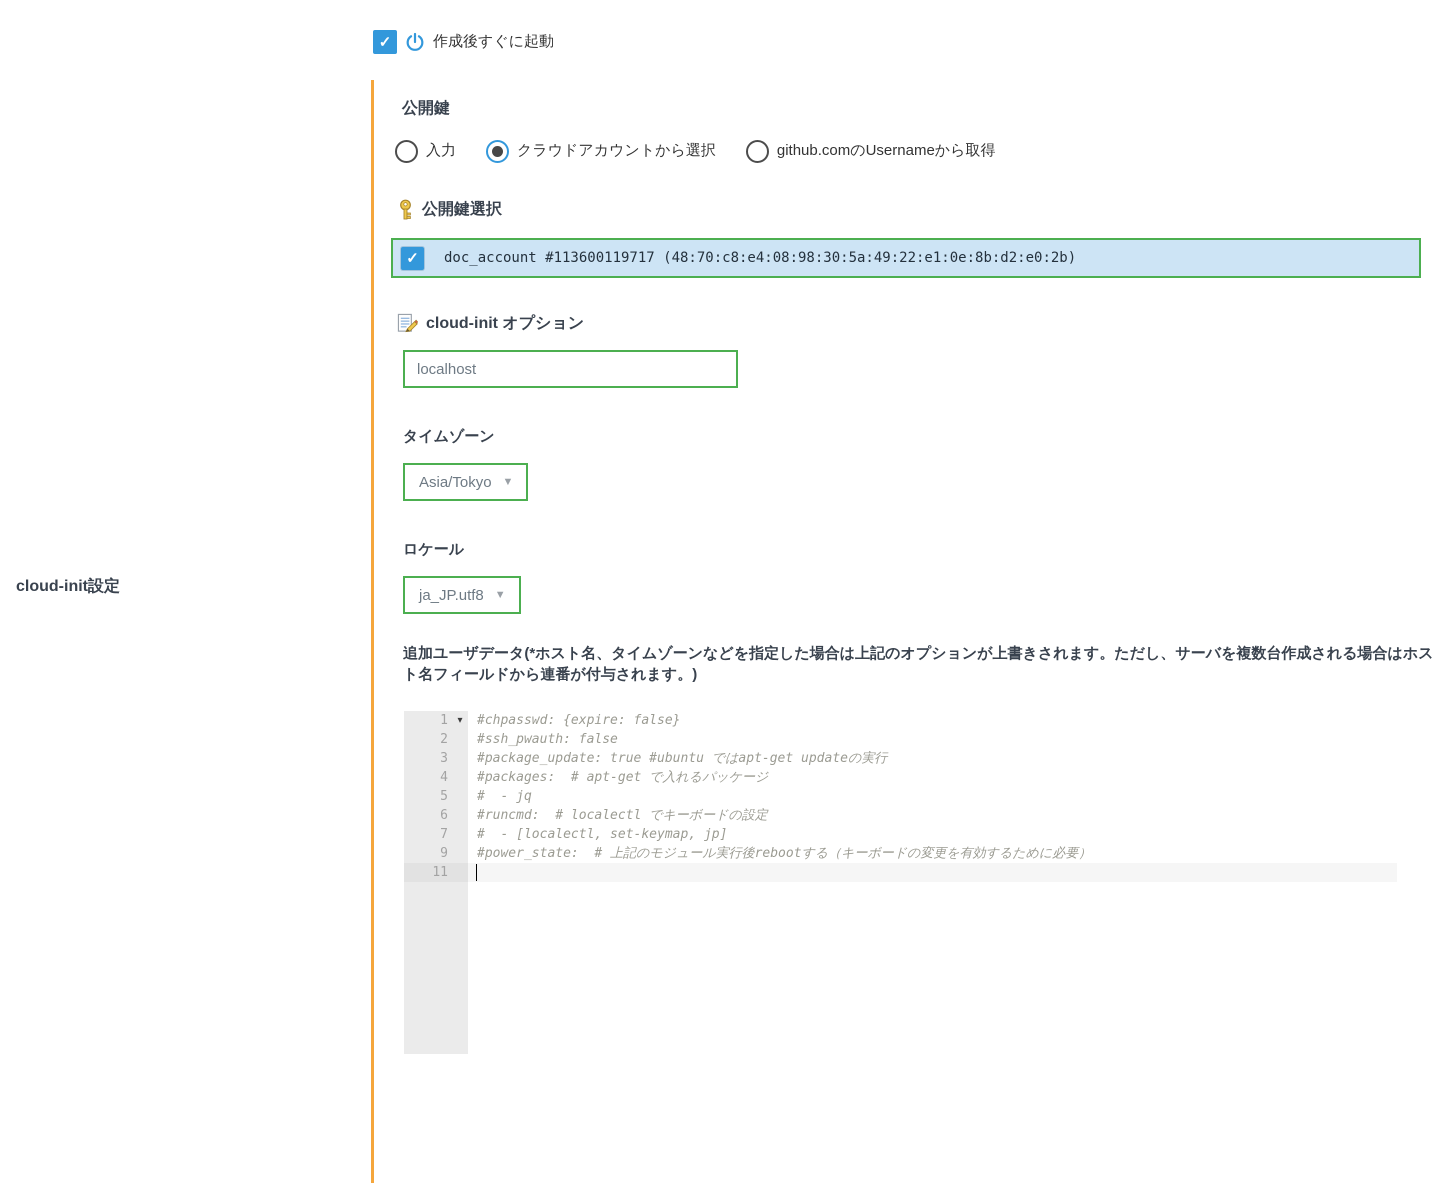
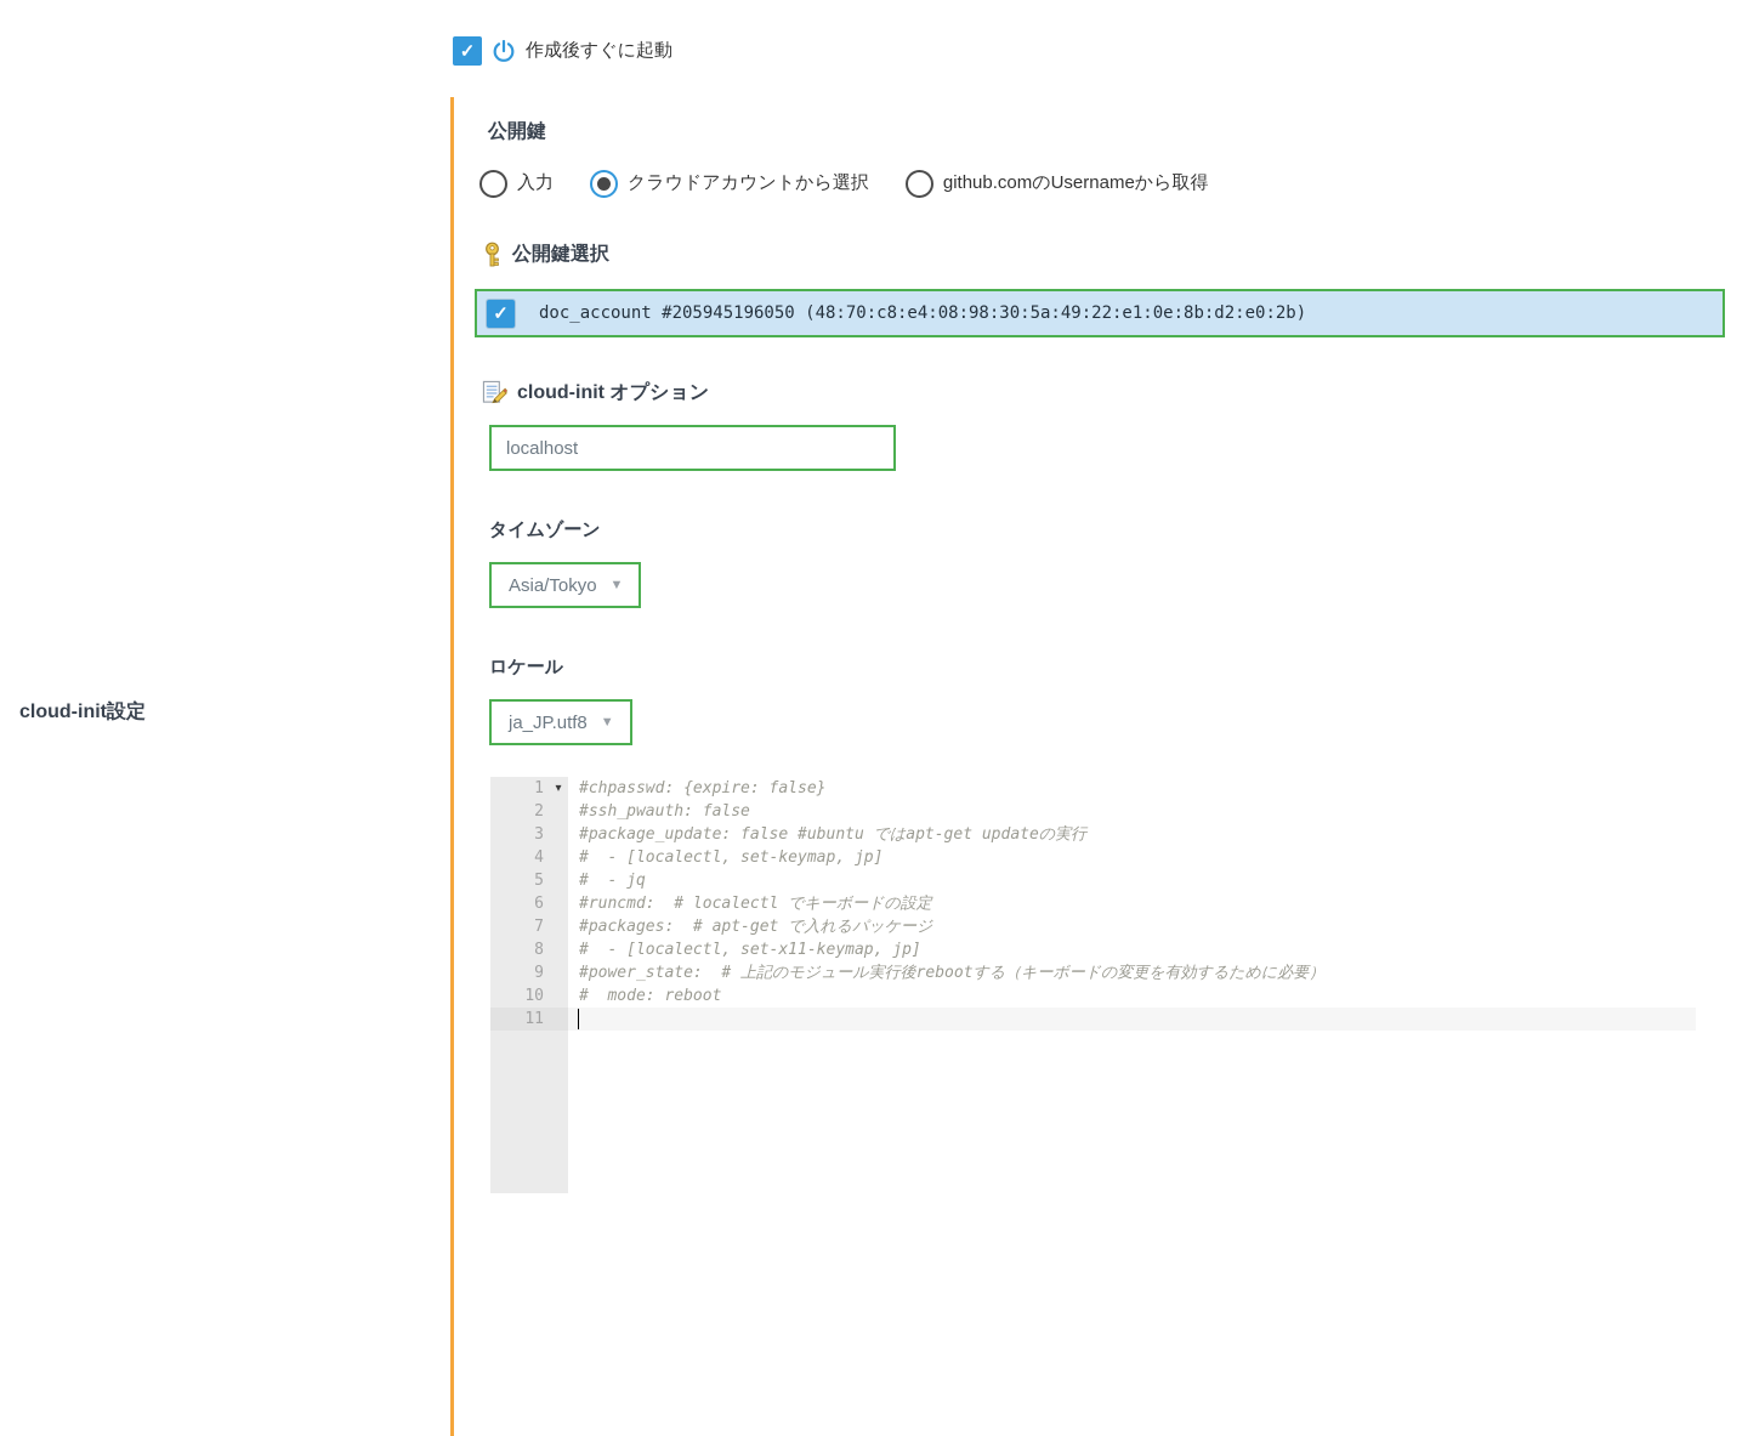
  cloud-init設定
  ✓
  作成後すぐに起動
  公開鍵
  入力
  クラウドアカウントから選択
  github.comのUsernameから取得
  公開鍵選択
  ✓
- doc_account #113600119717 (48:70:c8:e4:08:98:30:5a:49:22:e1:0e:8b:d2:e0:2b)
+ doc_account #205945196050 (48:70:c8:e4:08:98:30:5a:49:22:e1:0e:8b:d2:e0:2b)
  cloud-init オプション
  localhost
  タイムゾーン
  Asia/Tokyo
  ▼
  ロケール
  ja_JP.utf8
  ▼
- 追加ユーザデータ(*ホスト名、タイムゾーンなどを指定した場合は上記のオプションが上書きされます。ただし、サーバを複数台作成される場合はホスト名フィールドから連番が付与されます。)
  1
  ▾
  #chpasswd: {expire: false}
  2
  #ssh_pwauth: false
  3
- #package_update: true #ubuntu ではapt-get updateの実行
+ #package_update: false #ubuntu ではapt-get updateの実行
  4
- #packages: # apt-get で入れるパッケージ
+ # - [localectl, set-keymap, jp]
  5
  # - jq
  6
  #runcmd: # localectl でキーボードの設定
  7
- # - [localectl, set-keymap, jp]
+ #packages: # apt-get で入れるパッケージ
+ 8
+ # - [localectl, set-x11-keymap, jp]
  9
  #power_state: # 上記のモジュール実行後rebootする（キーボードの変更を有効するために必要）
+ 10
+ # mode: reboot
  11
